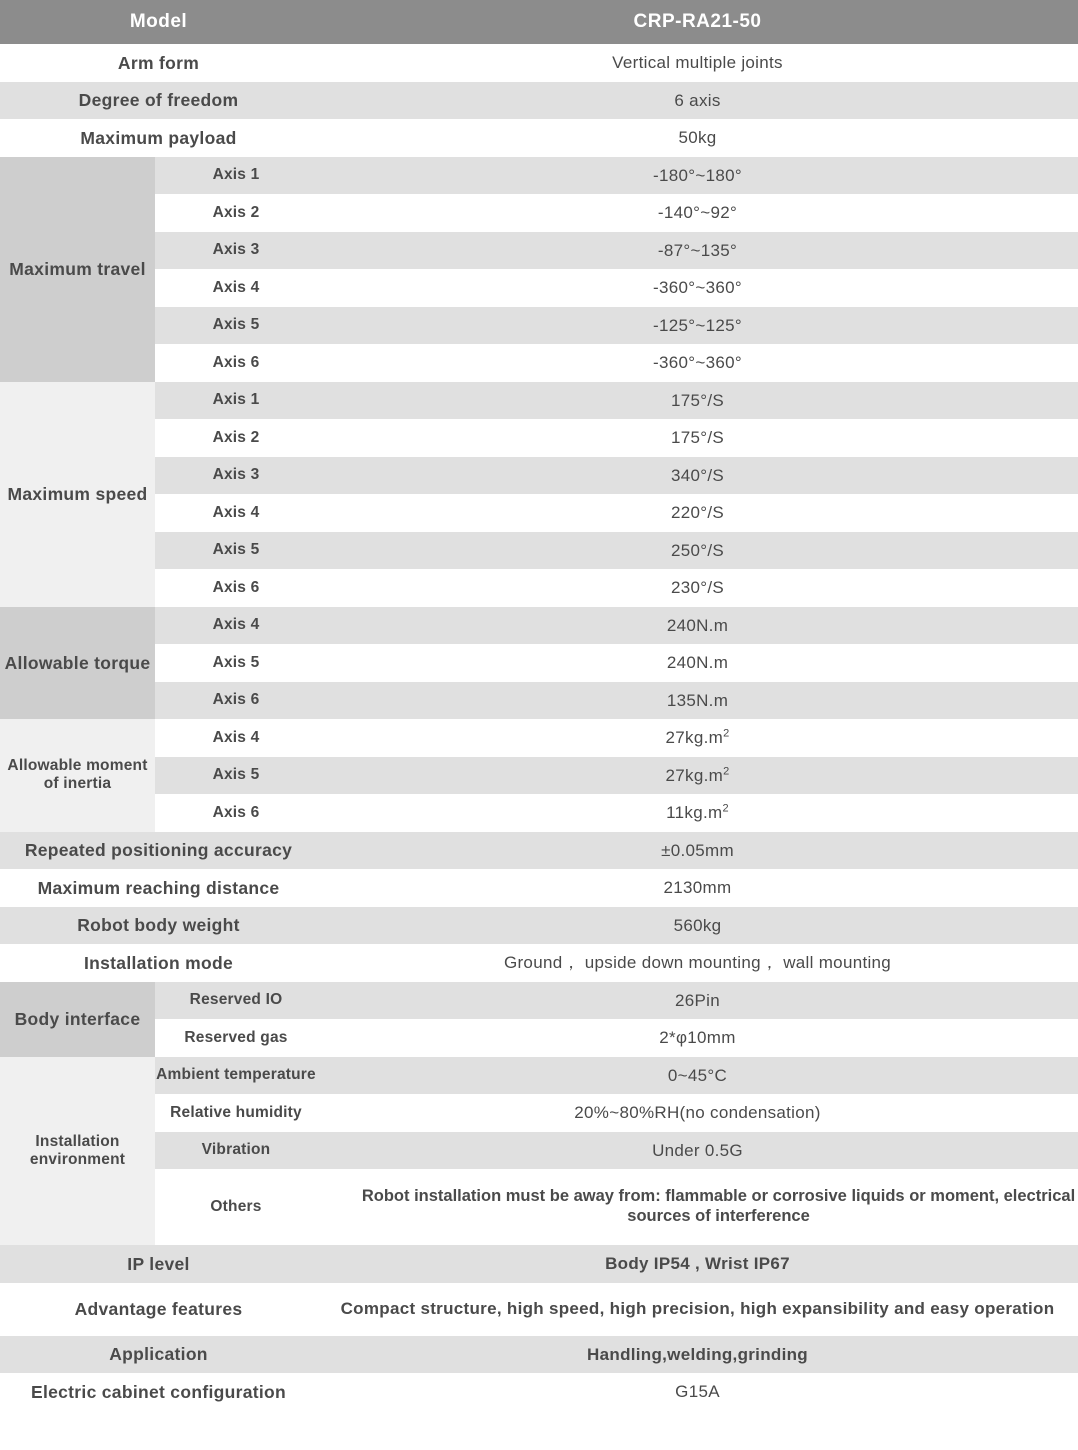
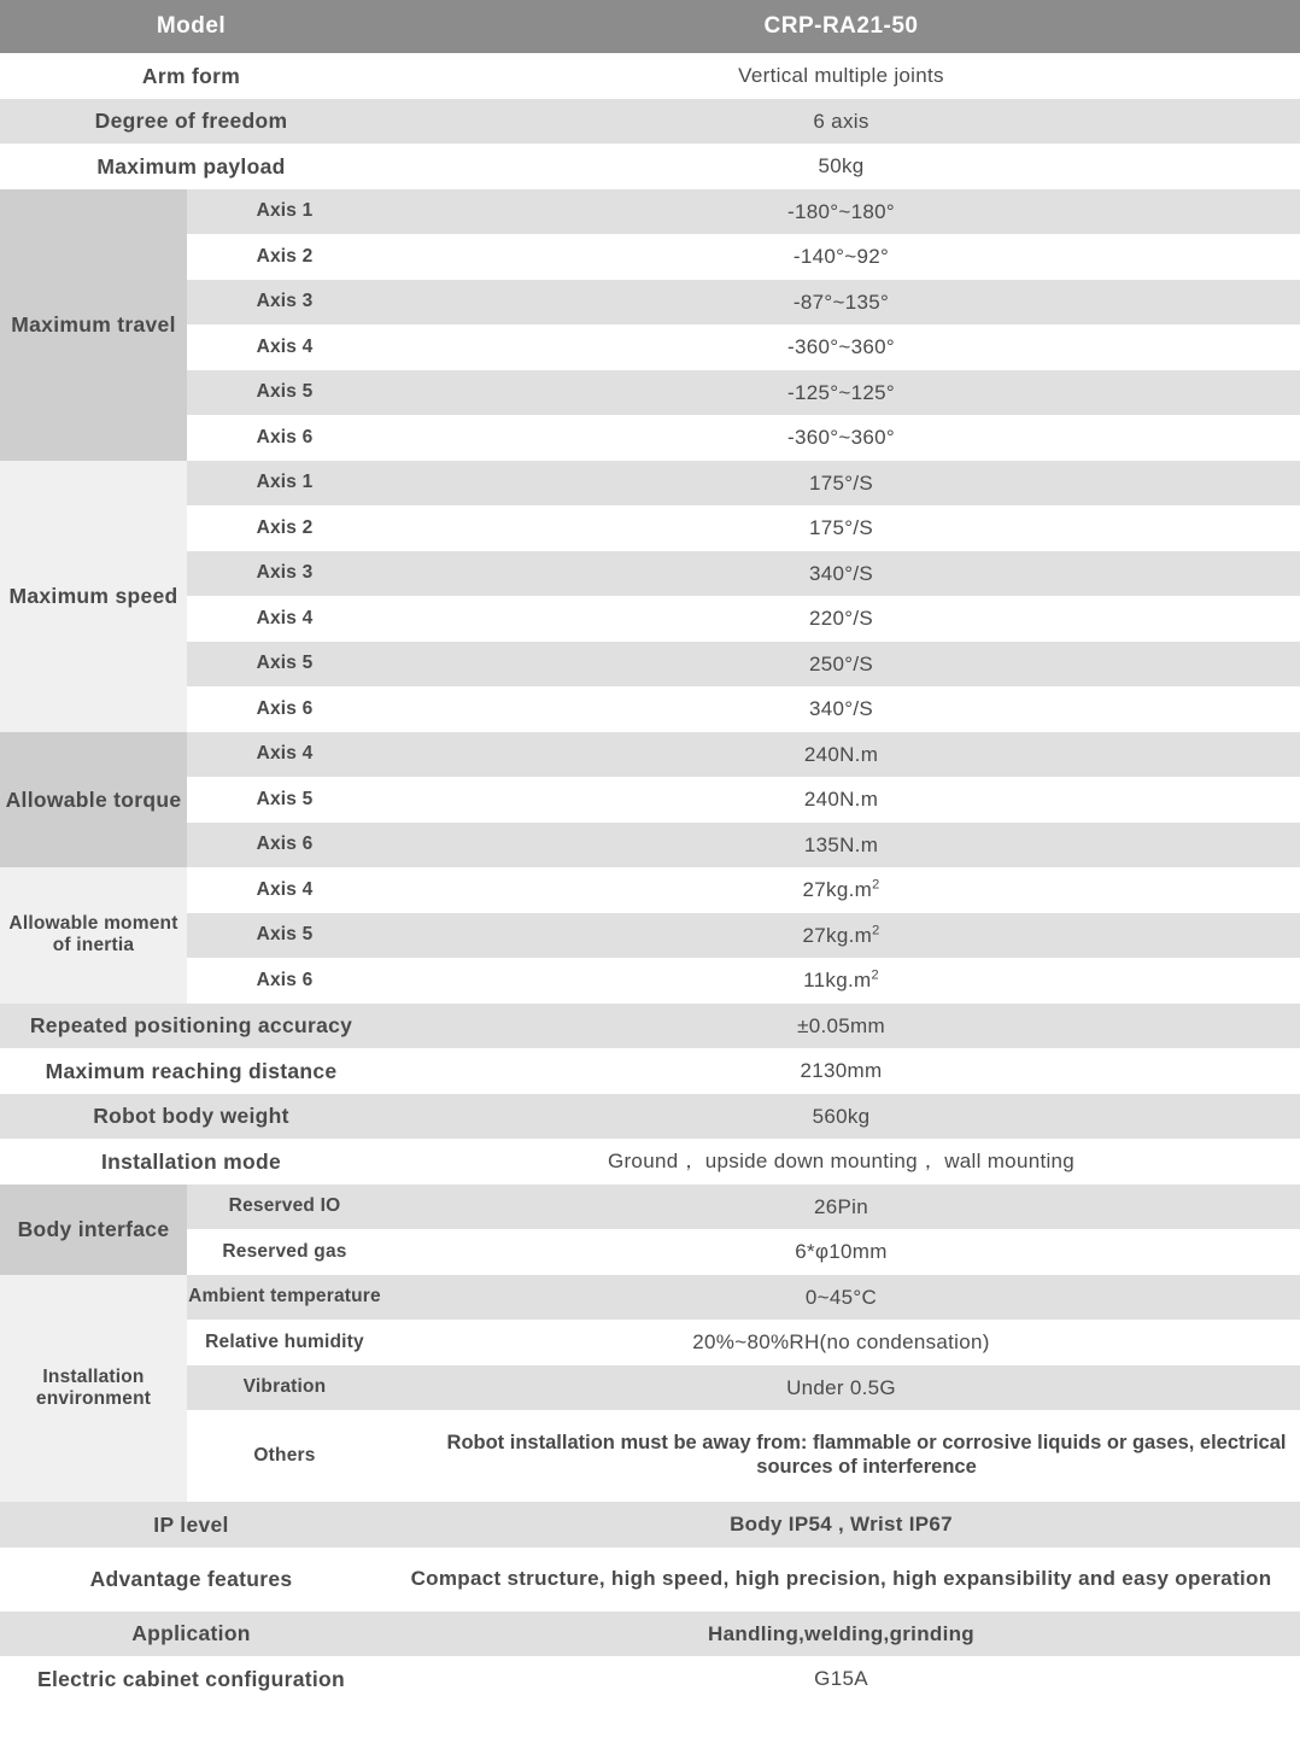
  Model	CRP-RA21-50
  Arm form	Vertical multiple joints
  Degree of freedom	6 axis
  Maximum payload	50kg
  Maximum travel	Axis 1	-180°~180°
  Axis 2	-140°~92°
  Axis 3	-87°~135°
  Axis 4	-360°~360°
  Axis 5	-125°~125°
  Axis 6	-360°~360°
  Maximum speed	Axis 1	175°/S
  Axis 2	175°/S
  Axis 3	340°/S
  Axis 4	220°/S
  Axis 5	250°/S
- Axis 6	230°/S
+ Axis 6	340°/S
  Allowable torque	Axis 4	240N.m
  Axis 5	240N.m
  Axis 6	135N.m
  Allowable moment of inertia	Axis 4	27kg.m2
  Axis 5	27kg.m2
  Axis 6	11kg.m2
  Repeated positioning accuracy	±0.05mm
  Maximum reaching distance	2130mm
  Robot body weight	560kg
  Installation mode	Ground， upside down mounting， wall mounting
  Body interface	Reserved IO	26Pin
- Reserved gas	2*φ10mm
+ Reserved gas	6*φ10mm
  Installation environment	Ambient temperature	0~45°C
  Relative humidity	20%~80%RH(no condensation)
  Vibration	Under 0.5G
- Others	Robot installation must be away from: flammable or corrosive liquids or moment, electrical sources of interference
+ Others	Robot installation must be away from: flammable or corrosive liquids or gases, electrical sources of interference
  IP level	Body IP54 , Wrist IP67
  Advantage features	Compact structure, high speed, high precision, high expansibility and easy operation
  Application	Handling,welding,grinding
  Electric cabinet configuration	G15A
